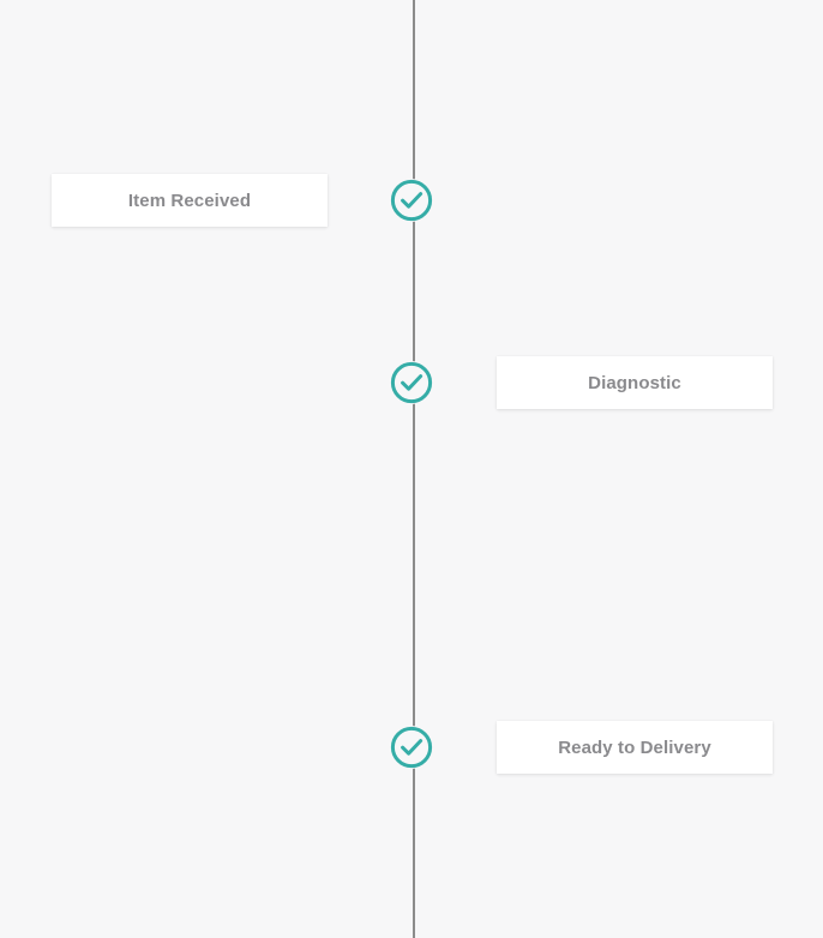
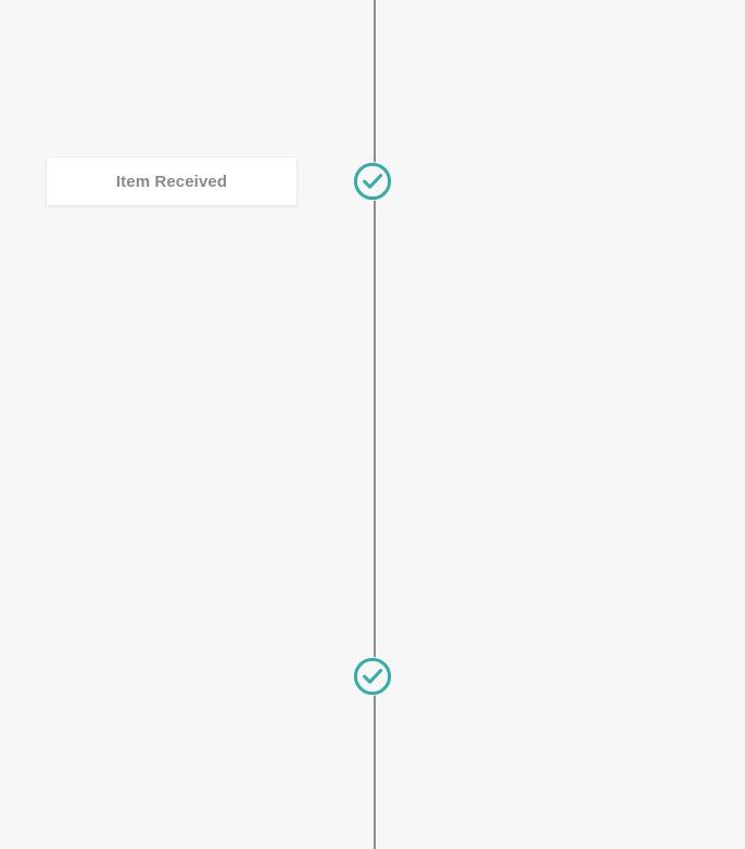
  Item Received
- Diagnostic
- Ready to Delivery
